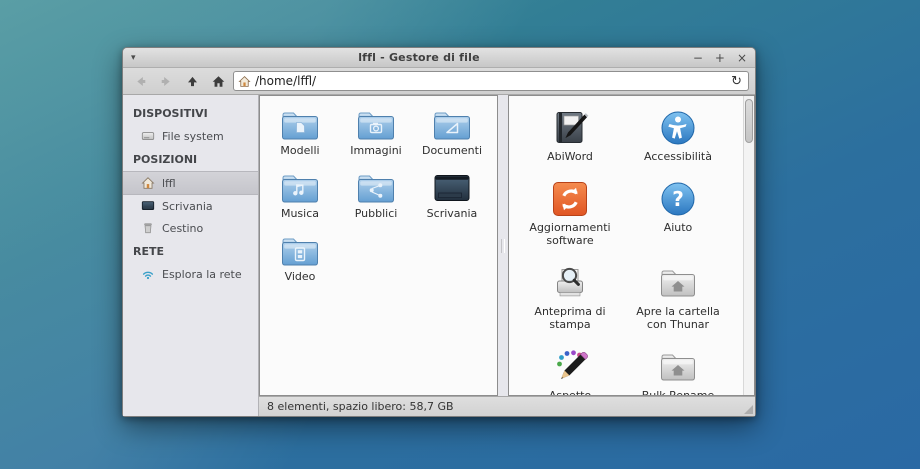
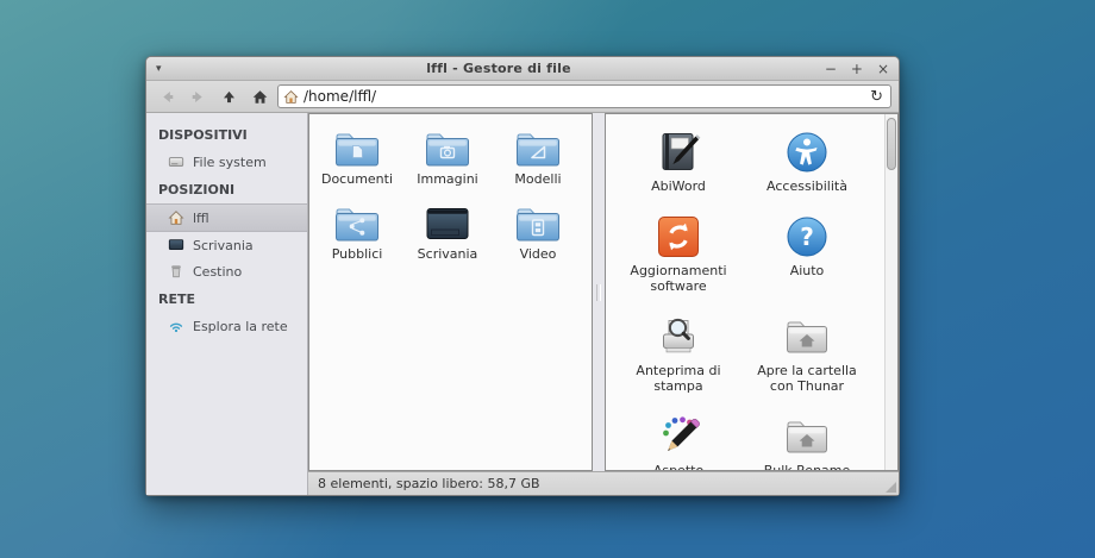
  ▾
  lffl - Gestore di file
  −
  +
  ×
  /home/lffl/
  ↻
  DISPOSITIVI
  File system
  POSIZIONI
  lffl
  Scrivania
  Cestino
  RETE
  Esplora la rete
- Modelli
+ Documenti
  Immagini
- Documenti
+ Modelli
- Musica
  Pubblici
  Scrivania
  Video
  AbiWord
  Accessibilità
  Aggiornamenti software
  ?
  Aiuto
  Anteprima di stampa
  Apre la cartella con Thunar
  8 elementi, spazio libero: 58,7 GB
